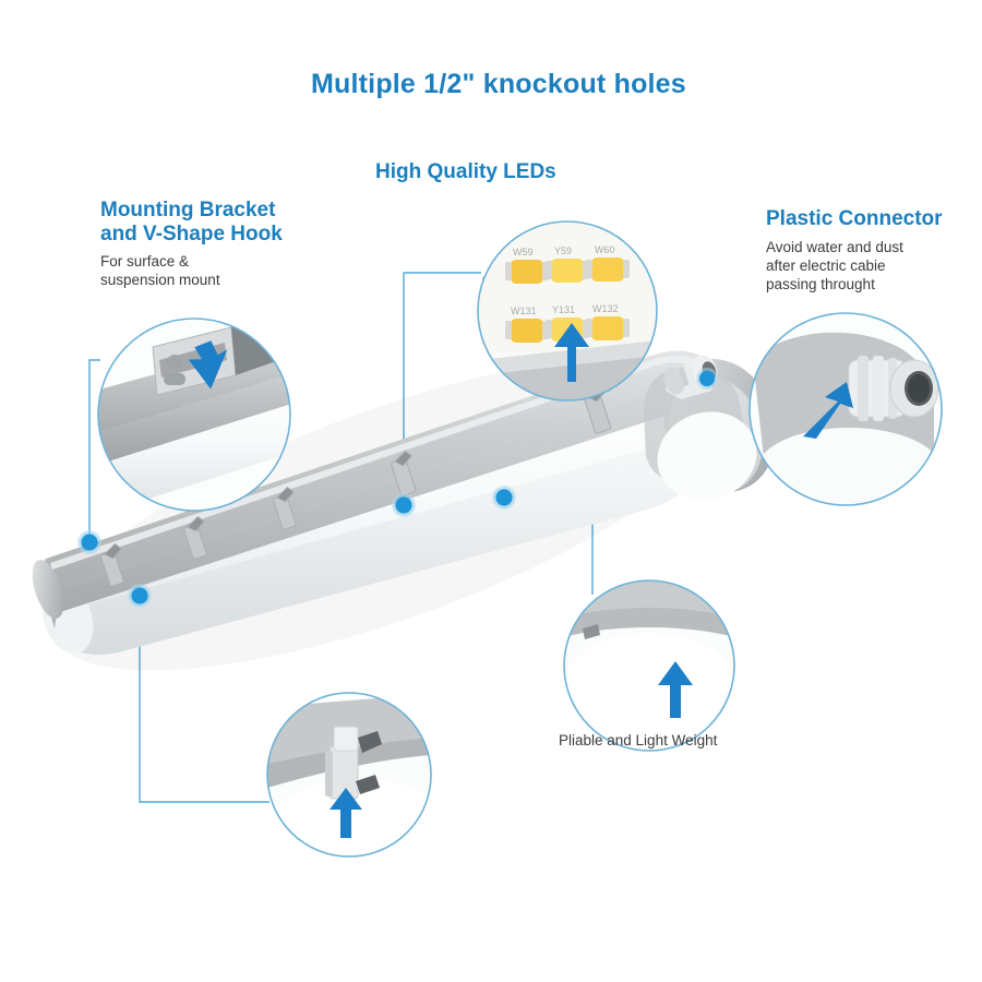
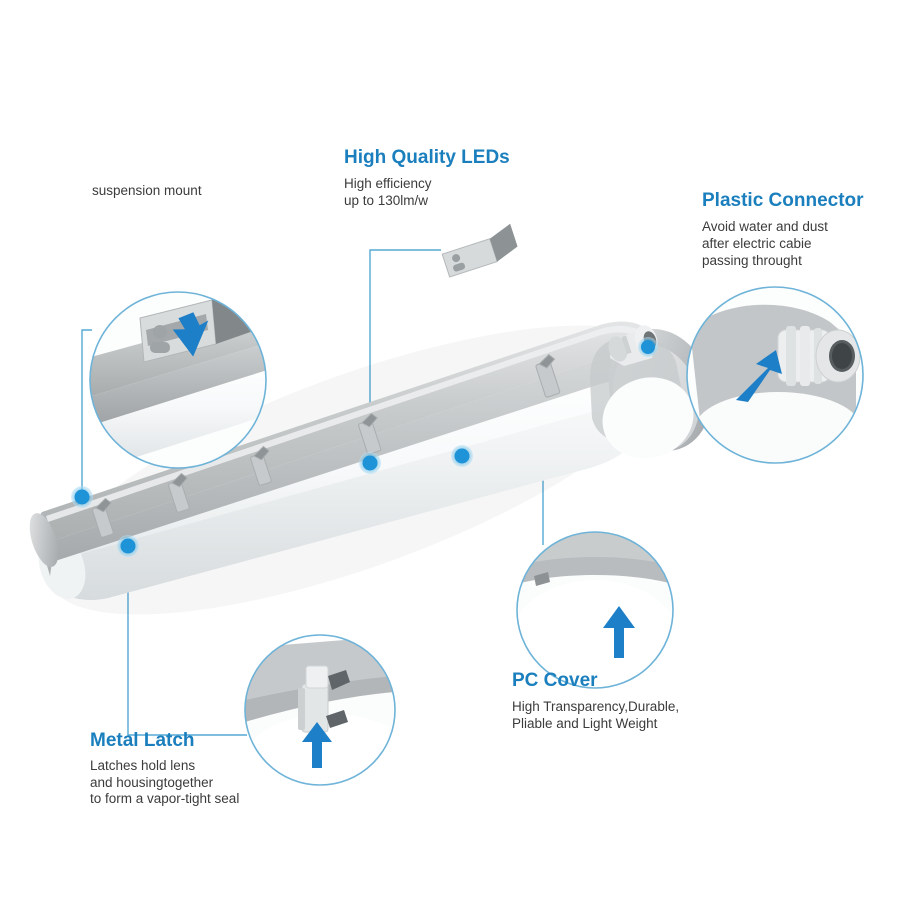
- W59
- Y59
- W60
- W131
- Y131
- W132
- Multiple 1/2" knockout holes
- Mounting Bracket
- and V-Shape Hook
- For surface &
  suspension mount
  High Quality LEDs
+ High efficiency
+ up to 130lm/w
  Plastic Connector
  Avoid water and dust
  after electric cabie
  passing throught
+ PC Cover
+ High Transparency,Durable,
  Pliable and Light Weight
+ Metal Latch
+ Latches hold lens
+ and housingtogether
+ to form a vapor-tight seal
